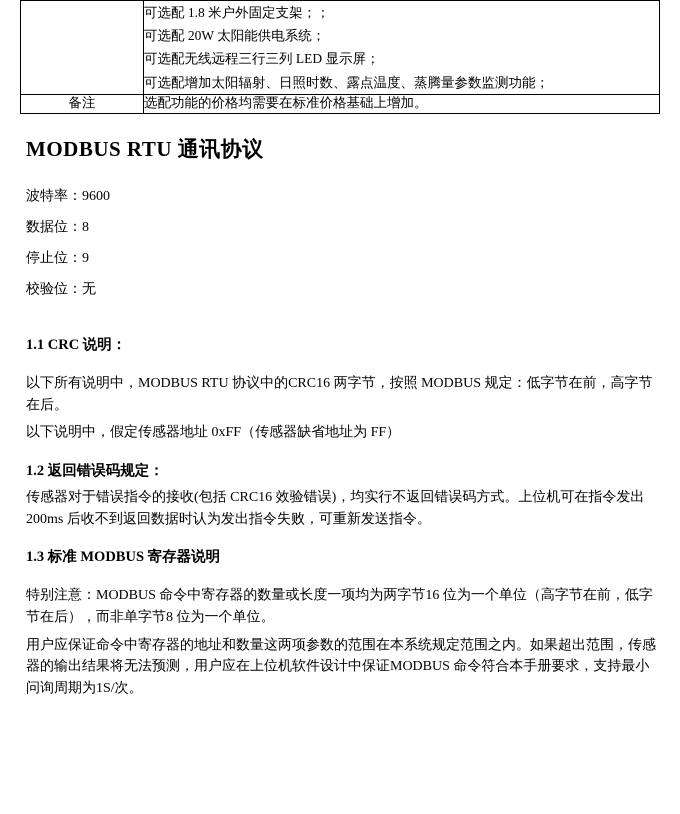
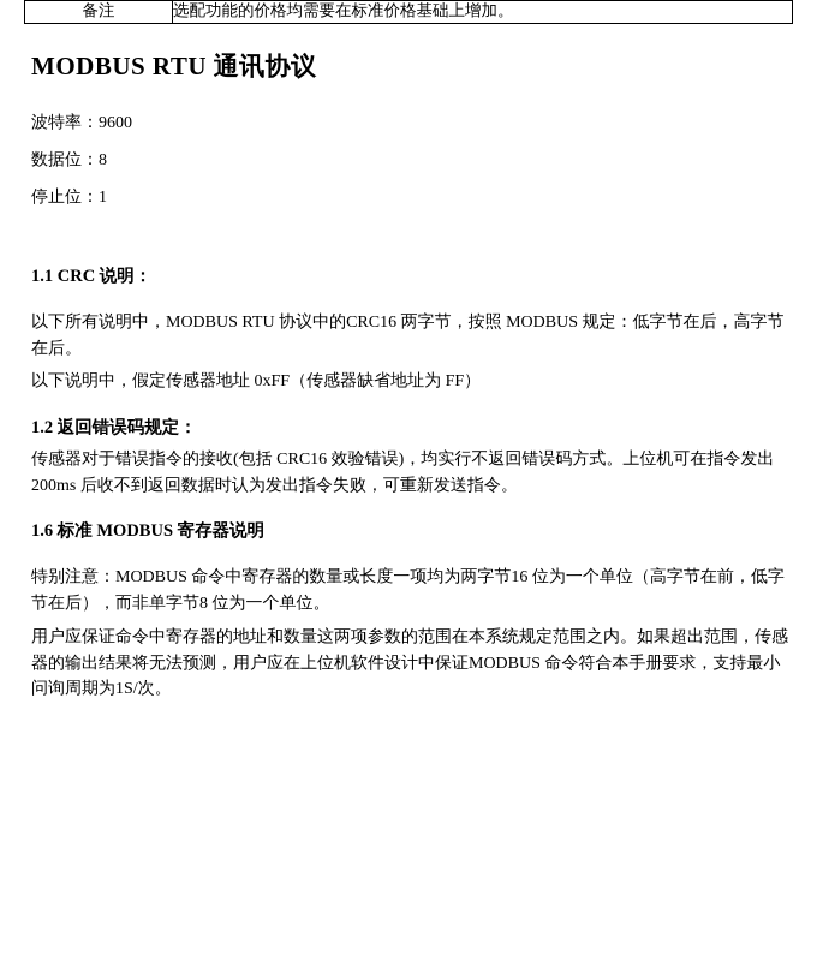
- 	可选配 1.8 米户外固定支架；； 可选配 20W 太阳能供电系统； 可选配无线远程三行三列 LED 显示屏； 可选配增加太阳辐射、日照时数、露点温度、蒸腾量参数监测功能；
  备注	选配功能的价格均需要在标准价格基础上增加。
  MODBUS RTU 通讯协议
  波特率：9600
  数据位：8
- 停止位：9
+ 停止位：1
- 校验位：无
  1.1 CRC 说明：
- 以下所有说明中，MODBUS RTU 协议中的CRC16 两字节，按照 MODBUS 规定：低字节在前，高字节在后。
+ 以下所有说明中，MODBUS RTU 协议中的CRC16 两字节，按照 MODBUS 规定：低字节在后，高字节在后。
  以下说明中，假定传感器地址 0xFF（传感器缺省地址为 FF）
  1.2 返回错误码规定：
  传感器对于错误指令的接收(包括 CRC16 效验错误)，均实行不返回错误码方式。上位机可在指令发出 200ms 后收不到返回数据时认为发出指令失败，可重新发送指令。
- 1.3 标准 MODBUS 寄存器说明
+ 1.6 标准 MODBUS 寄存器说明
  特别注意：MODBUS 命令中寄存器的数量或长度一项均为两字节16 位为一个单位（高字节在前，低字节在后），而非单字节8 位为一个单位。
  用户应保证命令中寄存器的地址和数量这两项参数的范围在本系统规定范围之内。如果超出范围，传感器的输出结果将无法预测，用户应在上位机软件设计中保证MODBUS 命令符合本手册要求，支持最小问询周期为1S/次。
